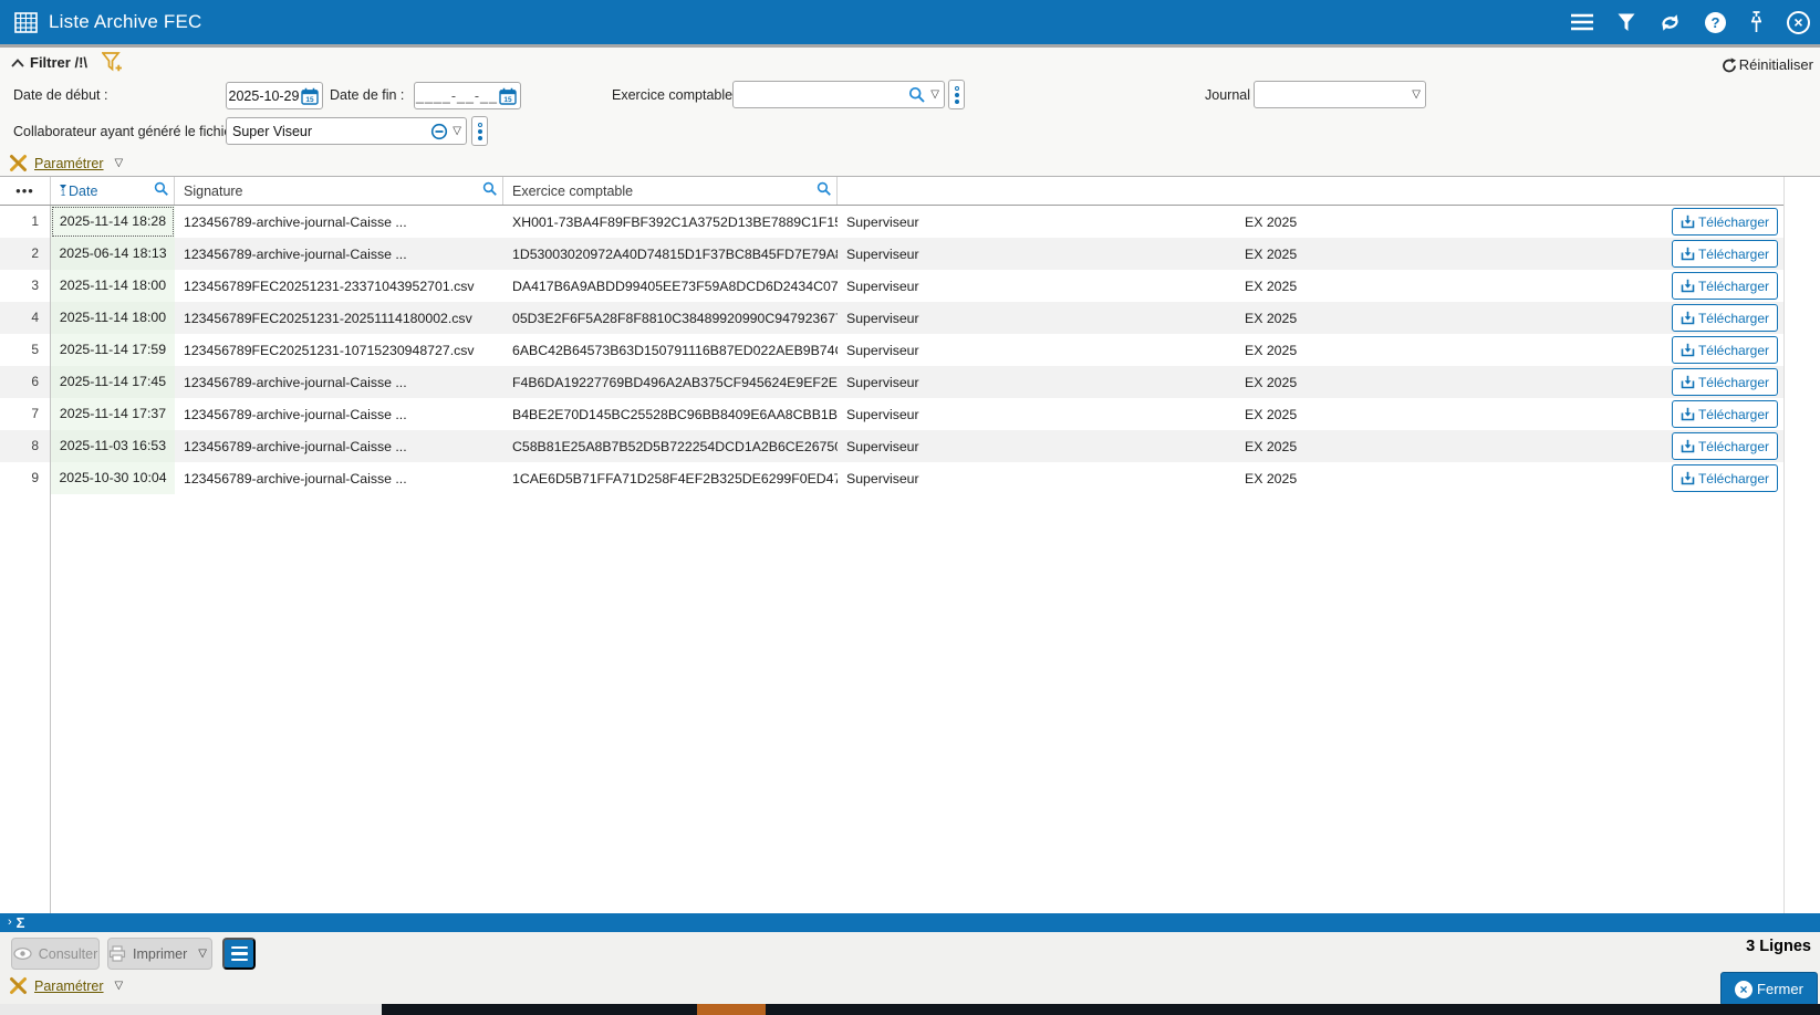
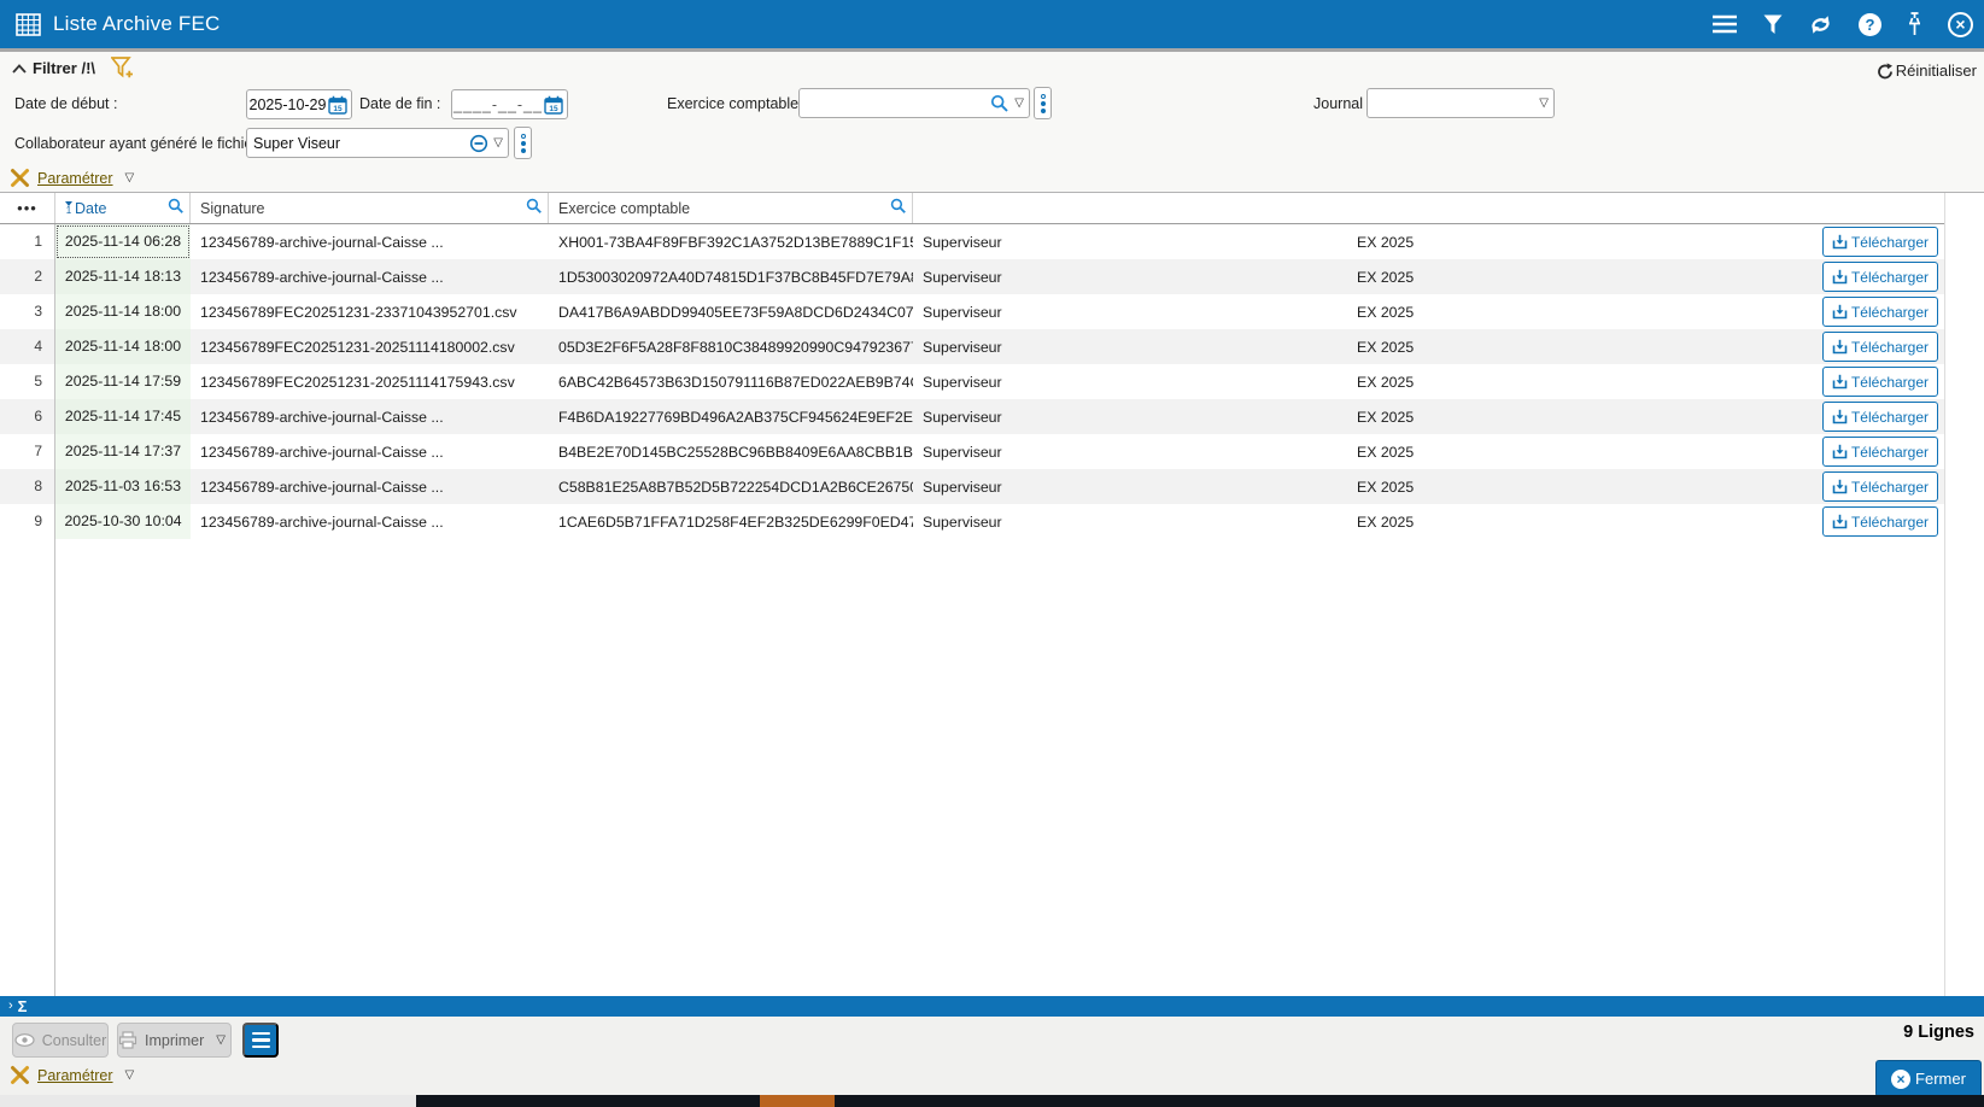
  Liste Archive FEC
  ?
  ×
  Filtrer /!\
  Réinitialiser
  Date de début :
  2025-10-29
  Date de fin :
  ____-__-__
  Exercice comptable
  ▽
  Journal
  ▽
  Collaborateur ayant généré le fichi
  Super Viseur
  ▽
  Paramétrer
  ▽
  •••
  1
  Date
  Signature
  Exercice comptable
  1
- 2025-11-14 18:28
+ 2025-11-14 06:28
  123456789-archive-journal-Caisse ...
  XH001-73BA4F89FBF392C1A3752D13BE7889C1F1
  Superviseur
  EX 2025
  Télécharger
  2
- 2025-06-14 18:13
+ 2025-11-14 18:13
  123456789-archive-journal-Caisse ...
  1D53003020972A40D74815D1F37BC8B45FD7E79A
  Superviseur
  EX 2025
  Télécharger
  3
  2025-11-14 18:00
  123456789FEC20251231-23371043952701.csv
  DA417B6A9ABDD99405EE73F59A8DCD6D2434C07
  Superviseur
  EX 2025
  Télécharger
  4
  2025-11-14 18:00
  123456789FEC20251231-20251114180002.csv
  05D3E2F6F5A28F8F8810C38489920990C94792367
  Superviseur
  EX 2025
  Télécharger
  5
  2025-11-14 17:59
- 123456789FEC20251231-10715230948727.csv
+ 123456789FEC20251231-20251114175943.csv
  6ABC42B64573B63D150791116B87ED022AEB9B74
  Superviseur
  EX 2025
  Télécharger
  6
  2025-11-14 17:45
  123456789-archive-journal-Caisse ...
  F4B6DA19227769BD496A2AB375CF945624E9EF2E
  Superviseur
  EX 2025
  Télécharger
  7
  2025-11-14 17:37
  123456789-archive-journal-Caisse ...
  B4BE2E70D145BC25528BC96BB8409E6AA8CBB1B
  Superviseur
  EX 2025
  Télécharger
  8
  2025-11-03 16:53
  123456789-archive-journal-Caisse ...
  C58B81E25A8B7B52D5B722254DCD1A2B6CE2675
  Superviseur
  EX 2025
  Télécharger
  9
  2025-10-30 10:04
  123456789-archive-journal-Caisse ...
  1CAE6D5B71FFA71D258F4EF2B325DE6299F0ED47
  Superviseur
  EX 2025
  Télécharger
  ›
  Σ
  Consulter
  Imprimer
  ▽
- 3 Lignes
+ 9 Lignes
  Paramétrer
  ▽
  ×
  Fermer
